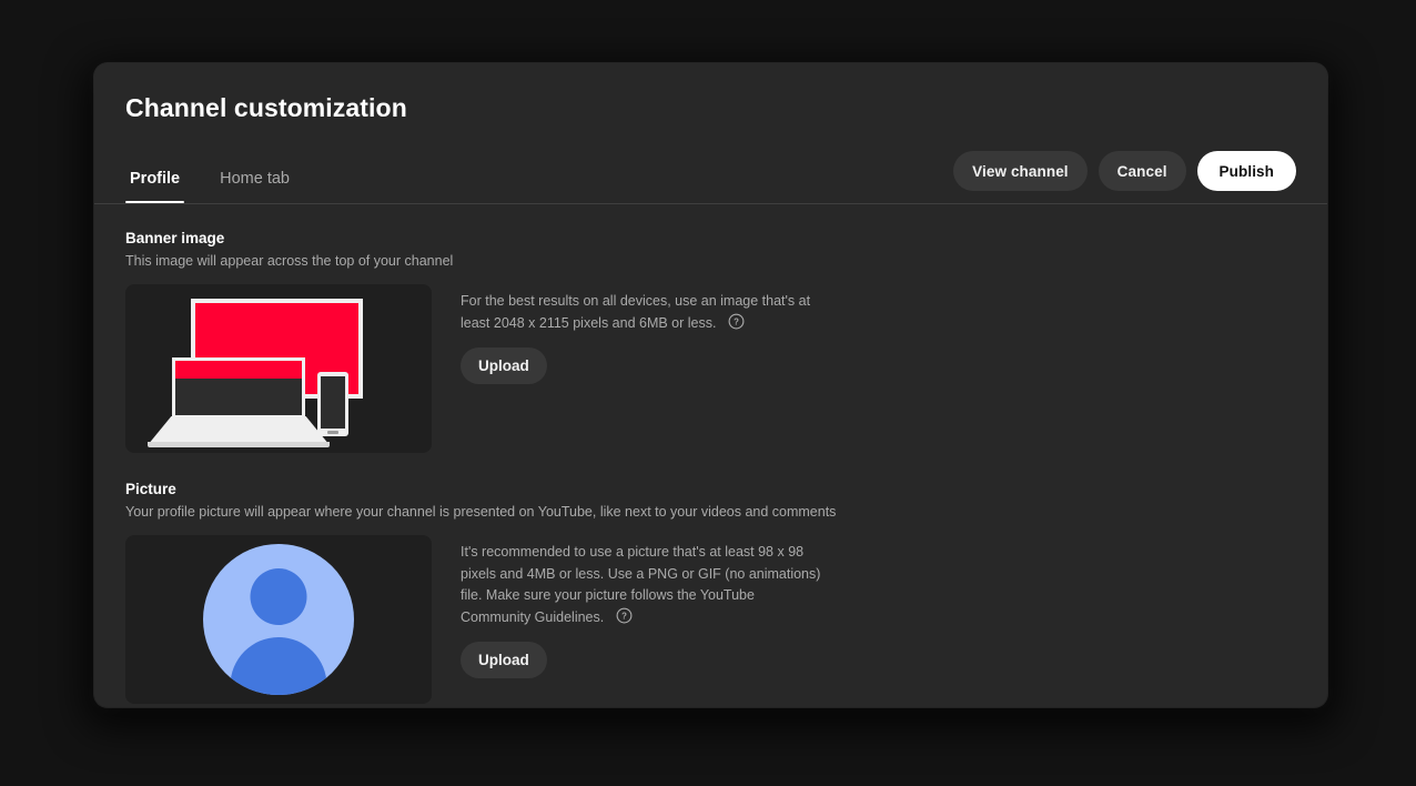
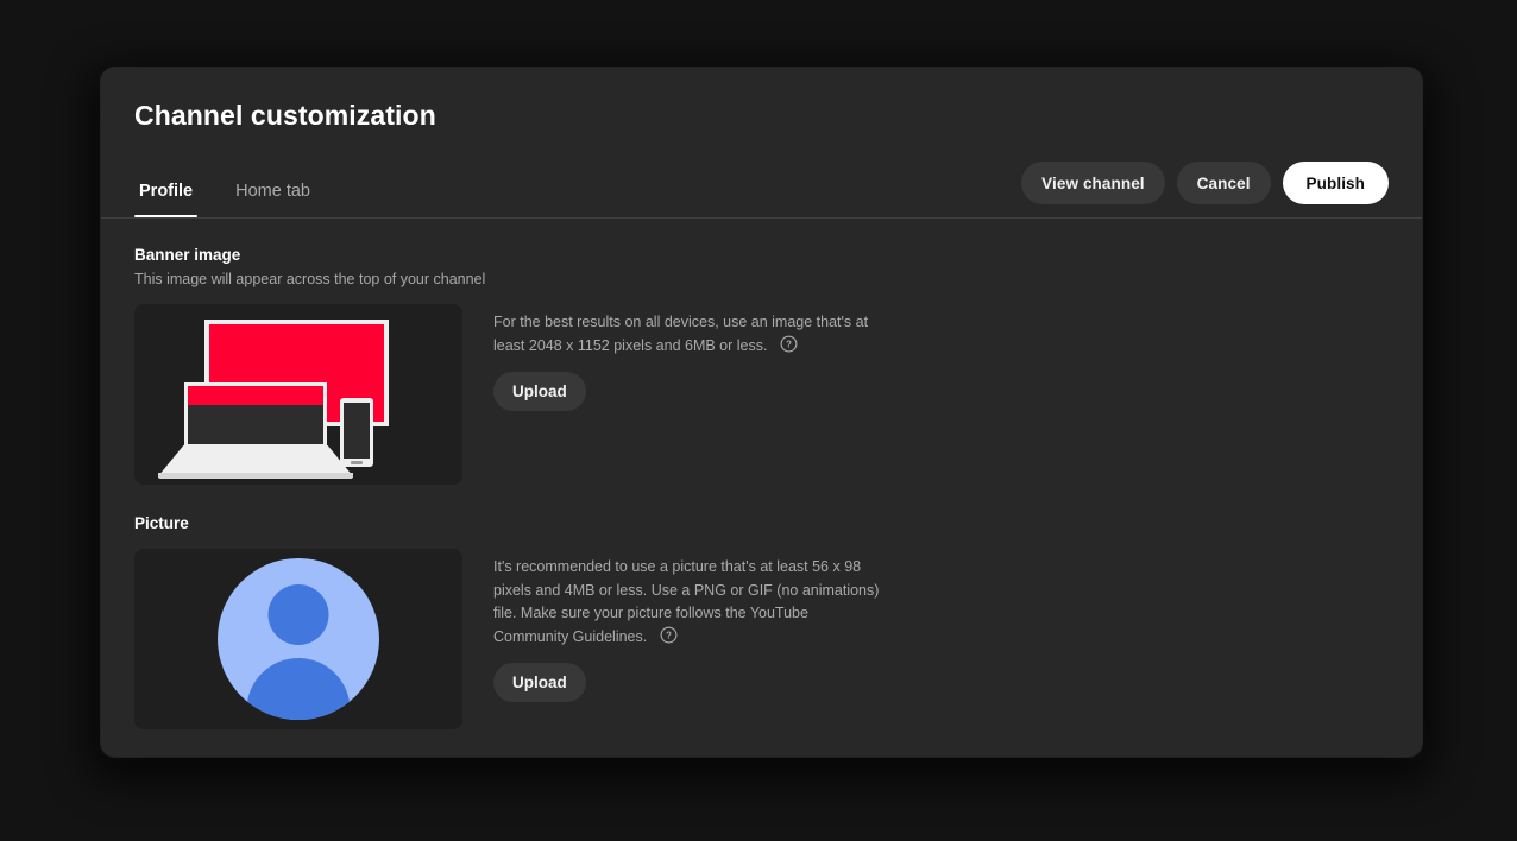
  Channel customization
  Profile
  Home tab
  View channel
  Cancel
  Publish
  Banner image
  This image will appear across the top of your channel
- For the best results on all devices, use an image that's at least 2048 x 2115 pixels and 6MB or less.
+ For the best results on all devices, use an image that's at least 2048 x 1152 pixels and 6MB or less.
  ?
  Upload
  Picture
- Your profile picture will appear where your channel is presented on YouTube, like next to your videos and comments
- It's recommended to use a picture that's at least 98 x 98 pixels and 4MB or less. Use a PNG or GIF (no animations) file. Make sure your picture follows the YouTube Community Guidelines.
+ It's recommended to use a picture that's at least 56 x 98 pixels and 4MB or less. Use a PNG or GIF (no animations) file. Make sure your picture follows the YouTube Community Guidelines.
  ?
  Upload
